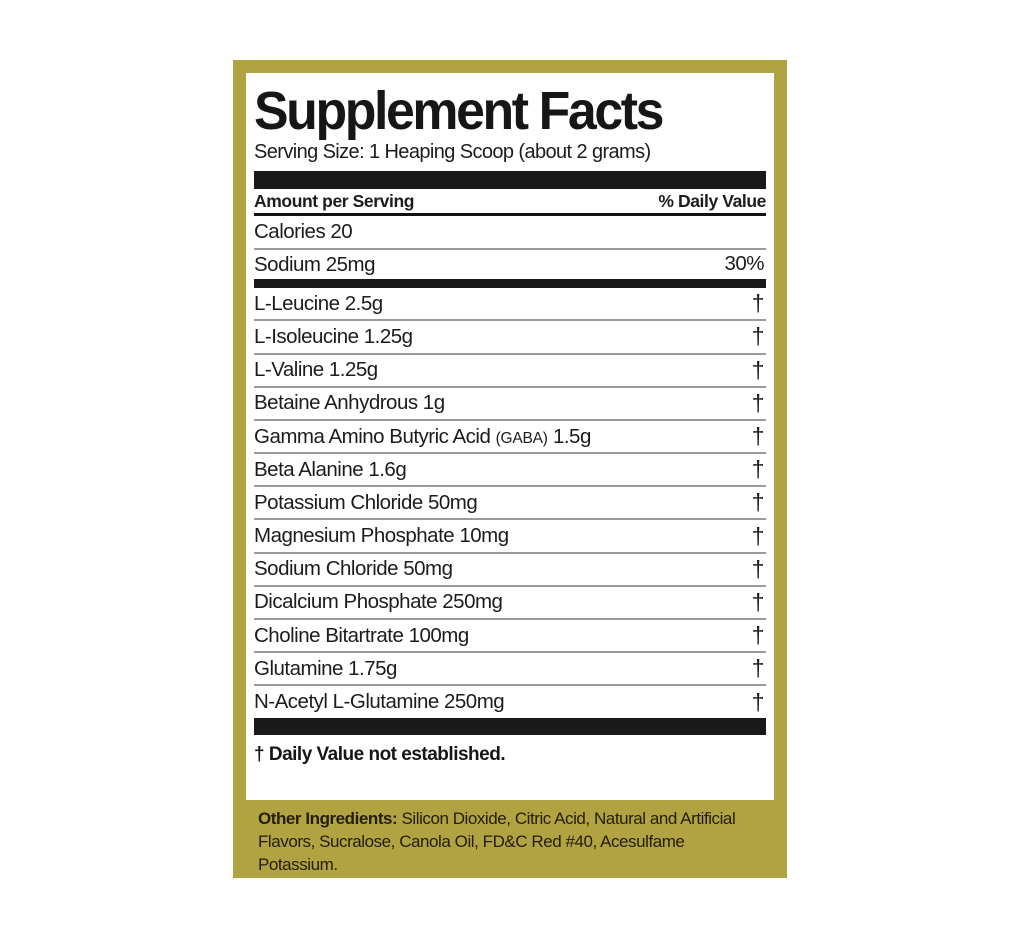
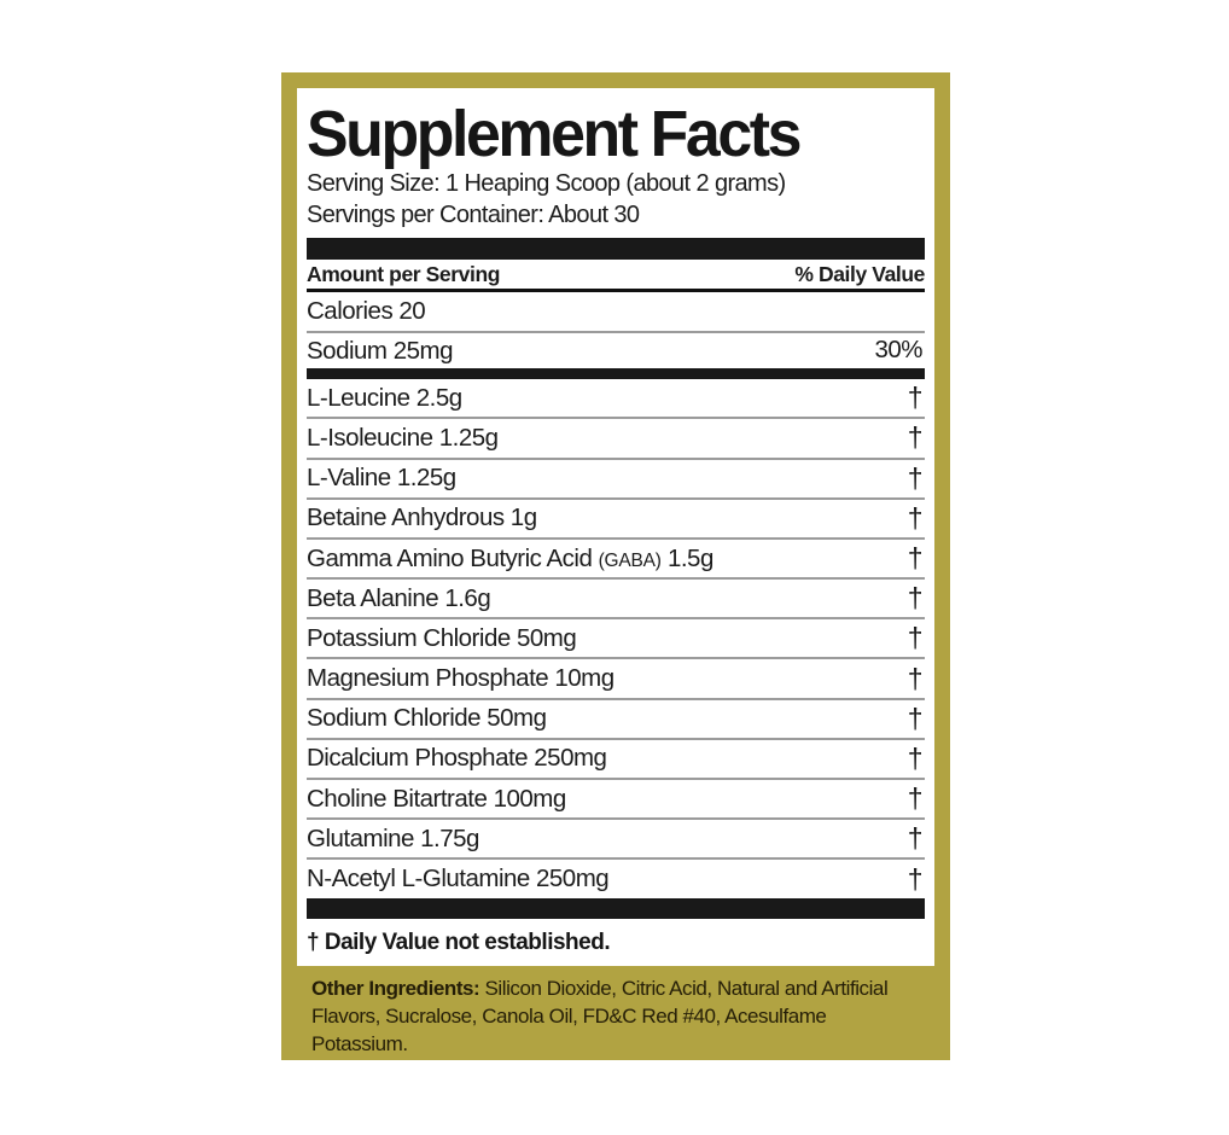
  Supplement Facts
  Serving Size: 1 Heaping Scoop (about 2 grams)
+ Servings per Container: About 30
  Amount per Serving
  % Daily Value
  Calories 20
  Sodium 25mg
  30%
  L-Leucine 2.5g
  †
  L-Isoleucine 1.25g
  †
  L-Valine 1.25g
  †
  Betaine Anhydrous 1g
  †
  Gamma Amino Butyric Acid (GABA) 1.5g
  †
  Beta Alanine 1.6g
  †
  Potassium Chloride 50mg
  †
  Magnesium Phosphate 10mg
  †
  Sodium Chloride 50mg
  †
  Dicalcium Phosphate 250mg
  †
  Choline Bitartrate 100mg
  †
  Glutamine 1.75g
  †
  N-Acetyl L-Glutamine 250mg
  †
  † Daily Value not established.
  Other Ingredients: Silicon Dioxide, Citric Acid, Natural and Artificial Flavors, Sucralose, Canola Oil, FD&C Red #40, Acesulfame Potassium.
